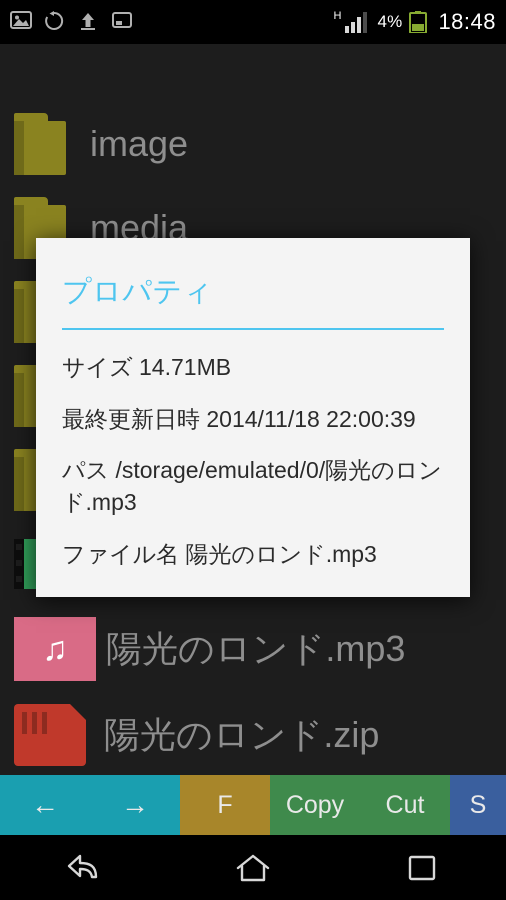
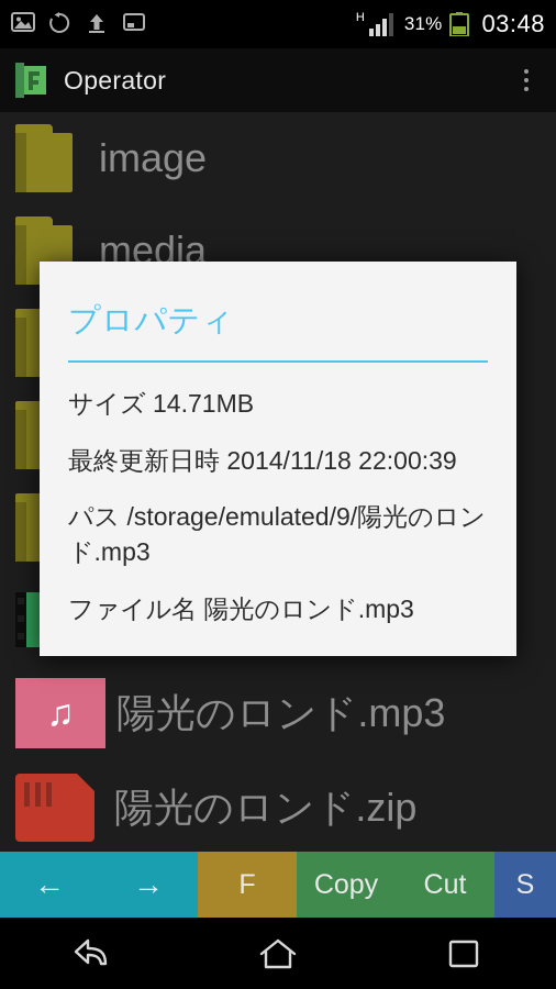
  H
- 4%
+ 31%
- 18:48
+ 03:48
+ Operator
  image
  media
  ♫
  陽光のロンド.mp3
  陽光のロンド.zip
  プロパティ
  サイズ 14.71MB
  最終更新日時 2014/11/18 22:00:39
- パス /storage/emulated/0/陽光のロンド.mp3
+ パス /storage/emulated/9/陽光のロンド.mp3
  ファイル名 陽光のロンド.mp3
  ←
  →
  F
  Copy
  Cut
  S
